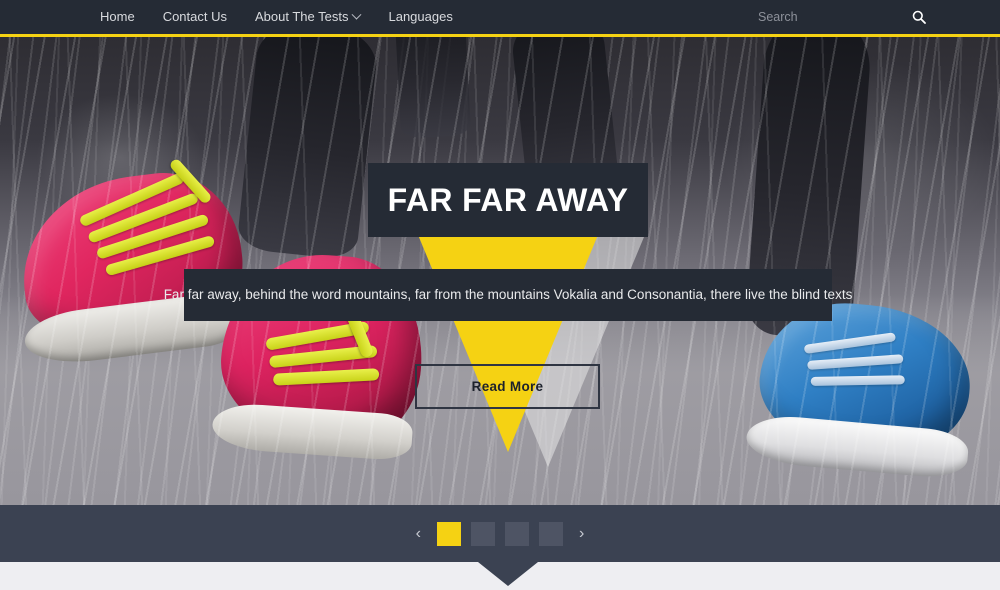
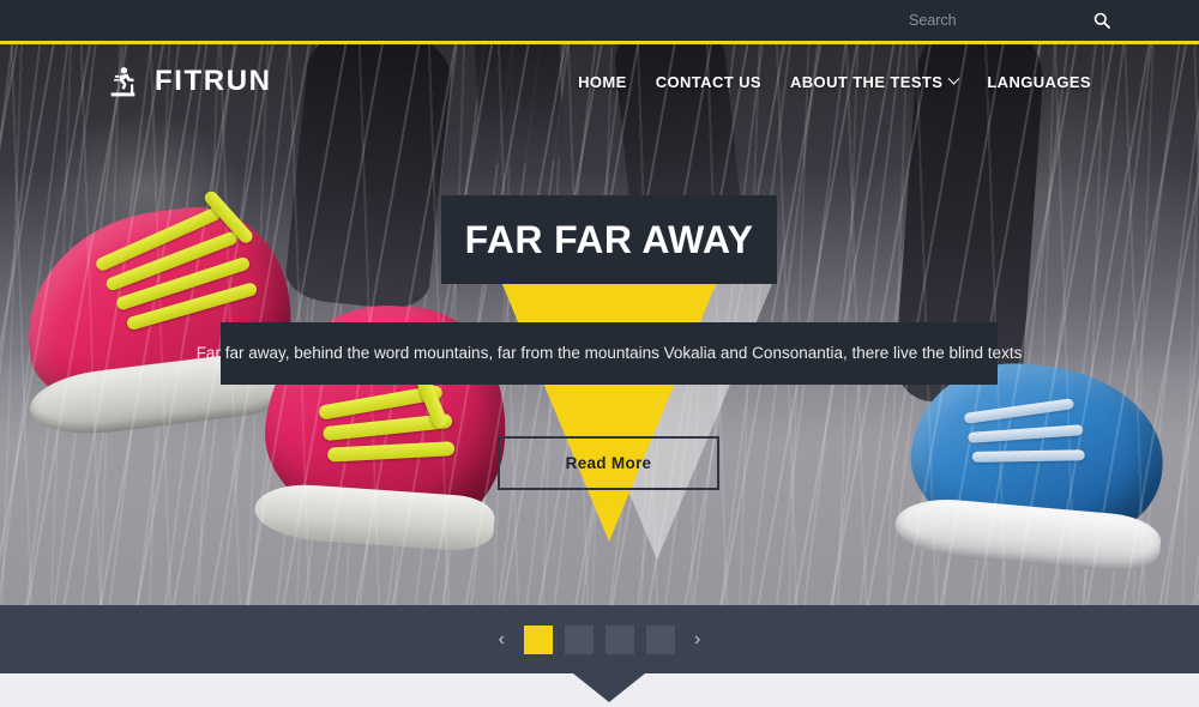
- Home
- Contact Us
- About The Tests
- Languages
  Search
  FAR FAR AWAY
  Far far away, behind the word mountains, far from the mountains Vokalia and Consonantia, there live the blind texts
  Read More
  ‹
  ›
+ FITRUN
+ HOME
+ CONTACT US
+ ABOUT THE TESTS
+ LANGUAGES
